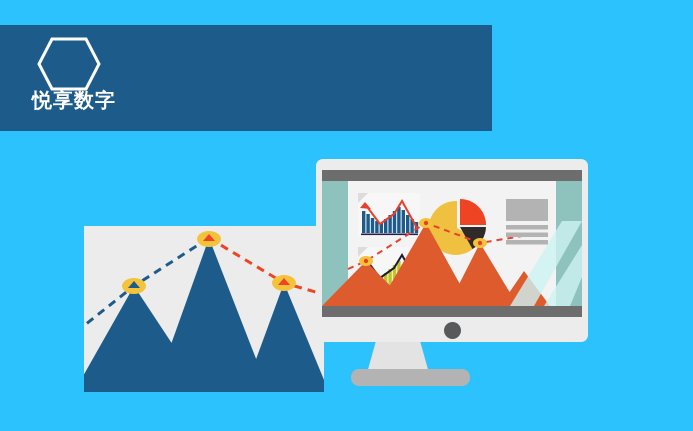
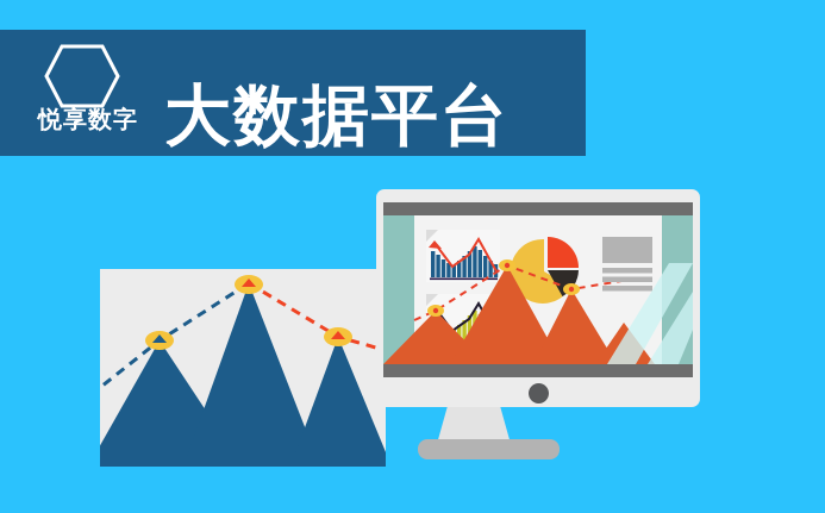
  悦享数字
+ 大数据平台
